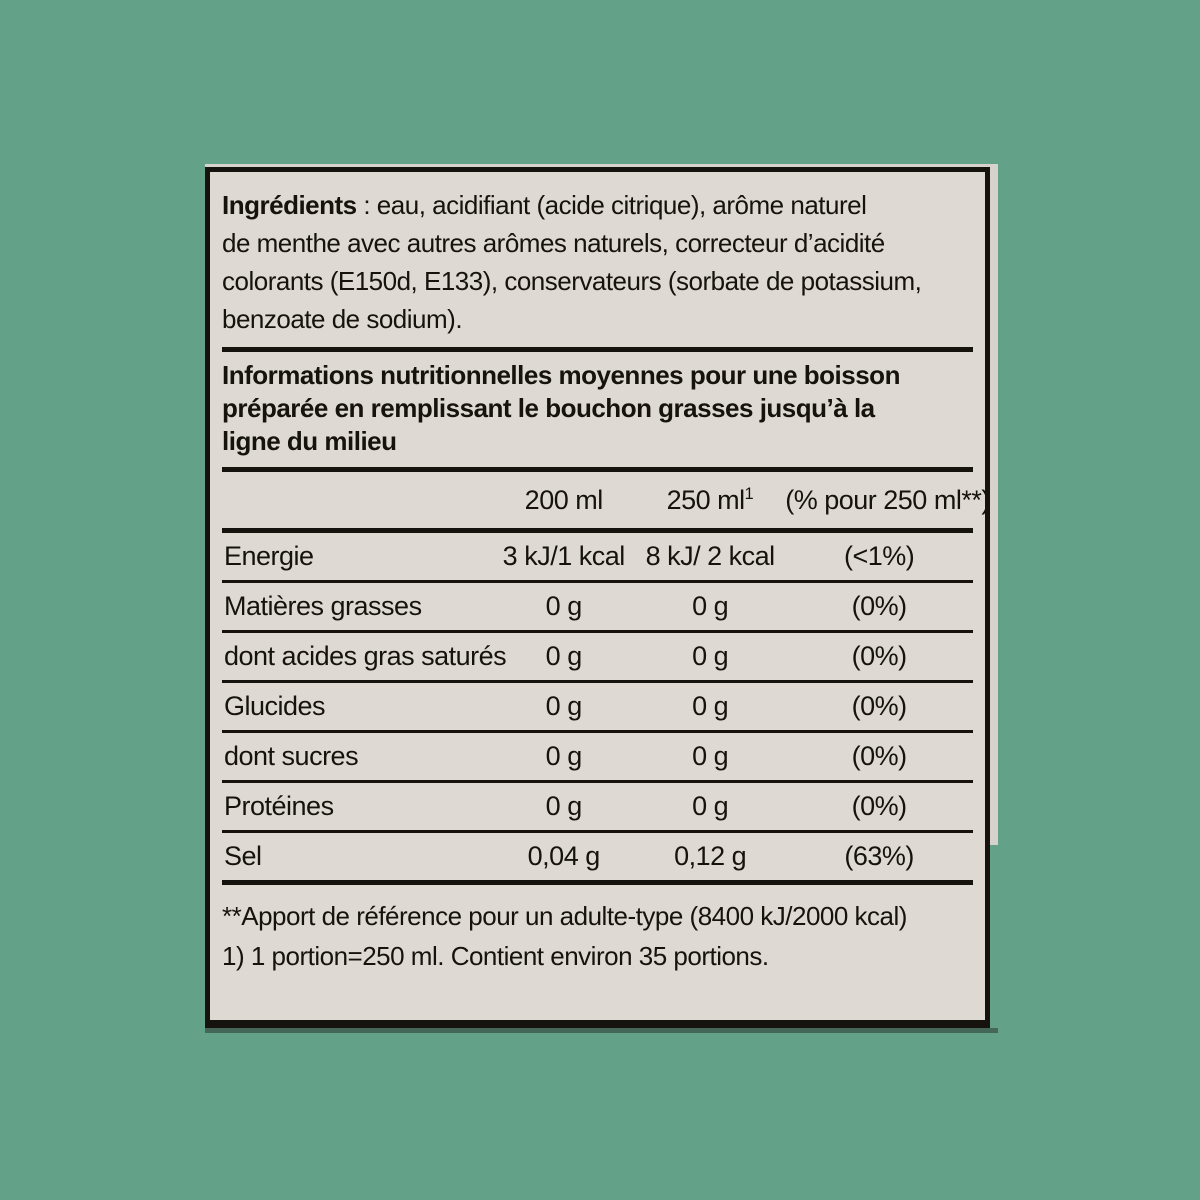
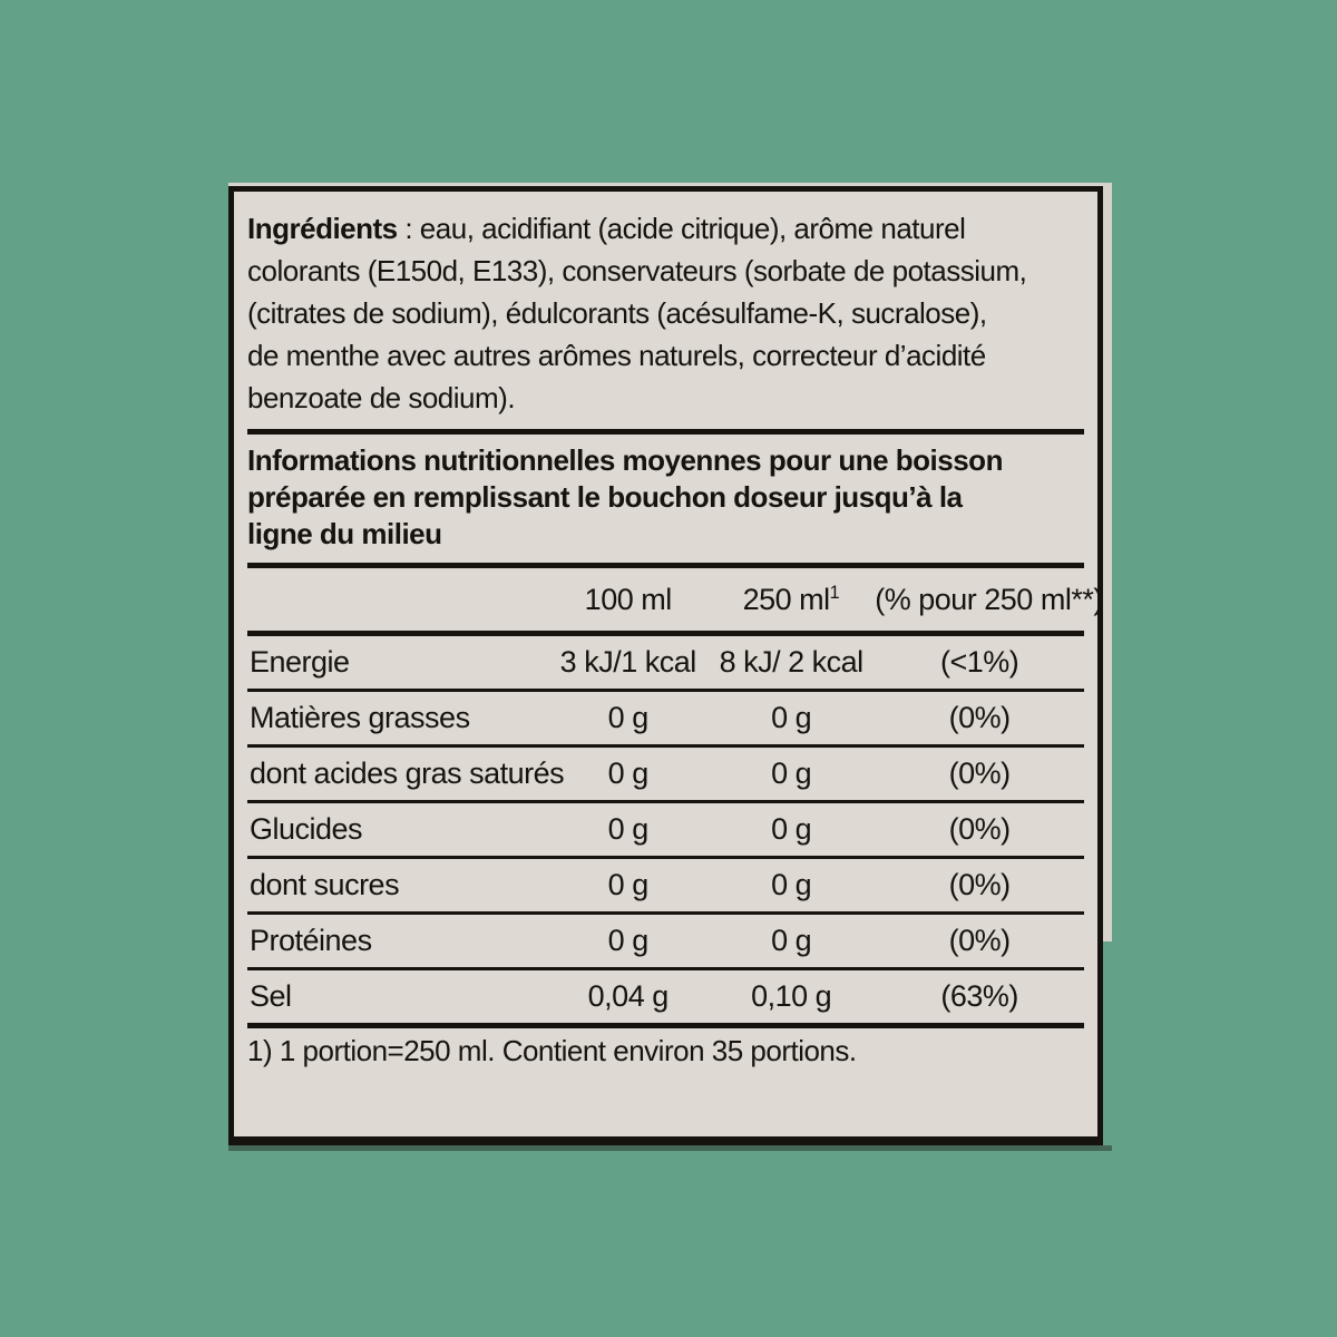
  Ingrédients : eau, acidifiant (acide citrique), arôme naturel
- de menthe avec autres arômes naturels, correcteur d’acidité
+ colorants (E150d, E133), conservateurs (sorbate de potassium,
+ (citrates de sodium), édulcorants (acésulfame-K, sucralose),
- colorants (E150d, E133), conservateurs (sorbate de potassium,
+ de menthe avec autres arômes naturels, correcteur d’acidité
  benzoate de sodium).
  Informations nutritionnelles moyennes pour une boisson
- préparée en remplissant le bouchon grasses jusqu’à la
+ préparée en remplissant le bouchon doseur jusqu’à la
  ligne du milieu
- 200 ml
+ 100 ml
  250 ml1
  (% pour 250 ml**)
  Energie
  3 kJ/1 kcal
  8 kJ/ 2 kcal
  (<1%)
  Matières grasses
  0 g
  0 g
  (0%)
  dont acides gras saturé
  0 g
  0 g
  (0%)
  Glucides
  0 g
  0 g
  (0%)
  dont sucres
  0 g
  0 g
  (0%)
  Protéines
  0 g
  0 g
  (0%)
  Sel
  0,04 g
- 0,12 g
+ 0,10 g
  (63%)
- **Apport de référence pour un adulte-type (8400 kJ/2000 kcal)
  1) 1 portion=250 ml. Contient environ 35 portions.
